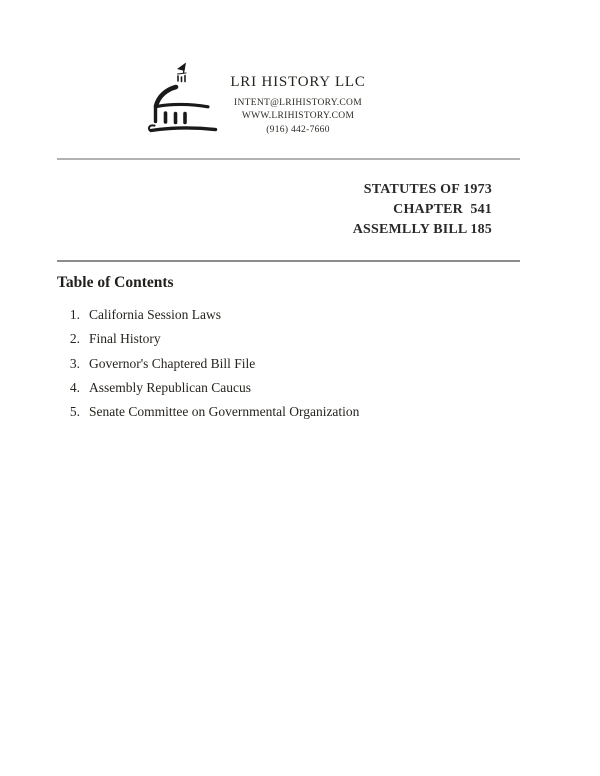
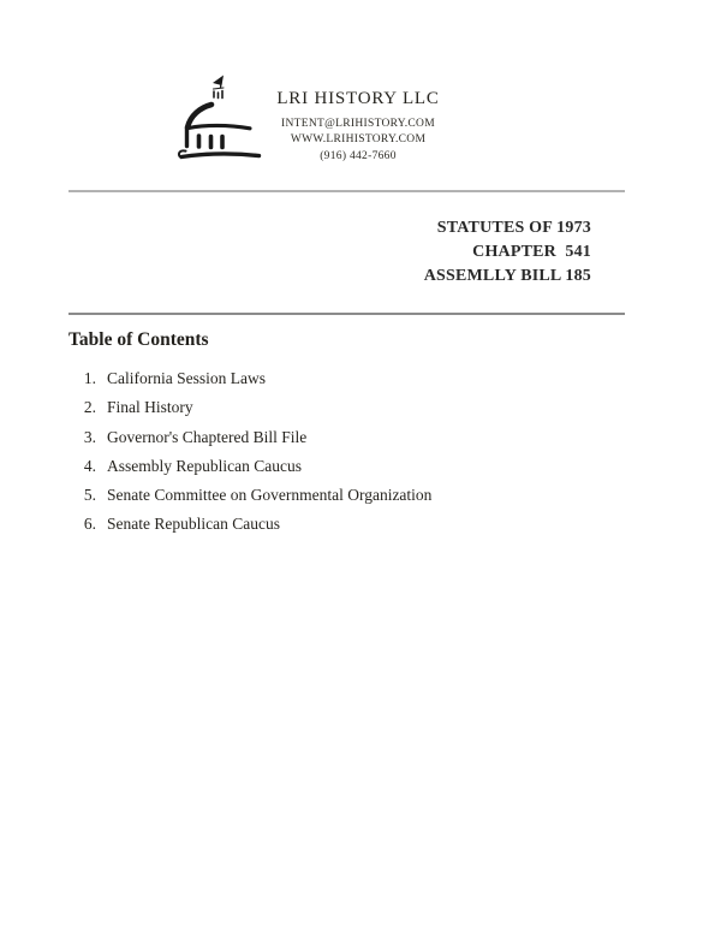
  LRI HISTORY LLC
  INTENT@LRIHISTORY.COM
  WWW.LRIHISTORY.COM
  (916) 442-7660
  STATUTES OF 1973
  CHAPTER 541
  ASSEMLLY BILL 185
  Table of Contents
  1.
  California Session Laws
  2.
  Final History
  3.
  Governor's Chaptered Bill File
  4.
  Assembly Republican Caucus
  5.
  Senate Committee on Governmental Organization
+ 6.
+ Senate Republican Caucus
